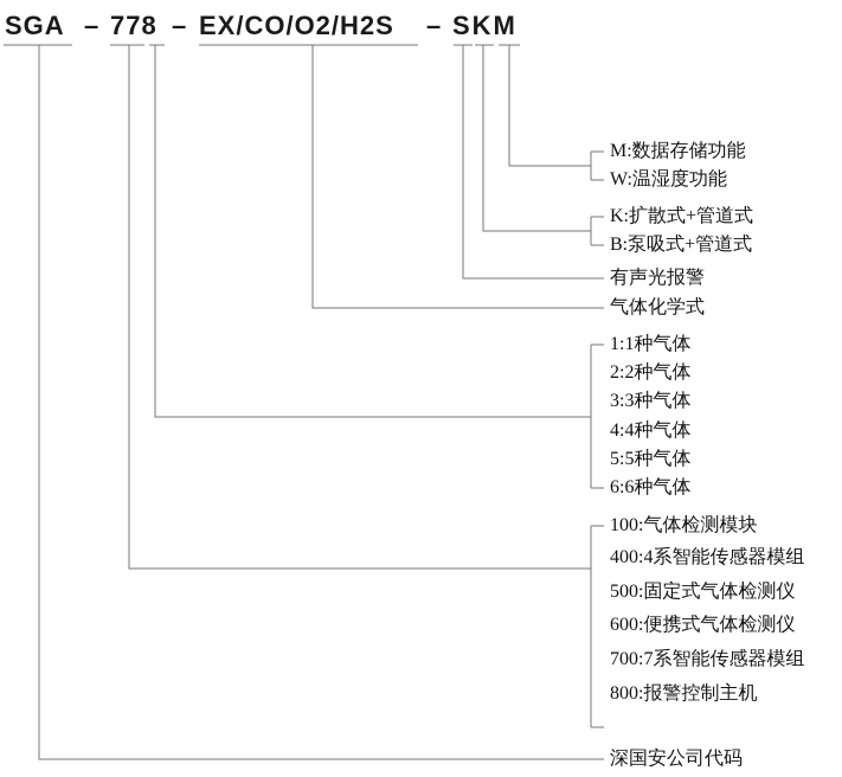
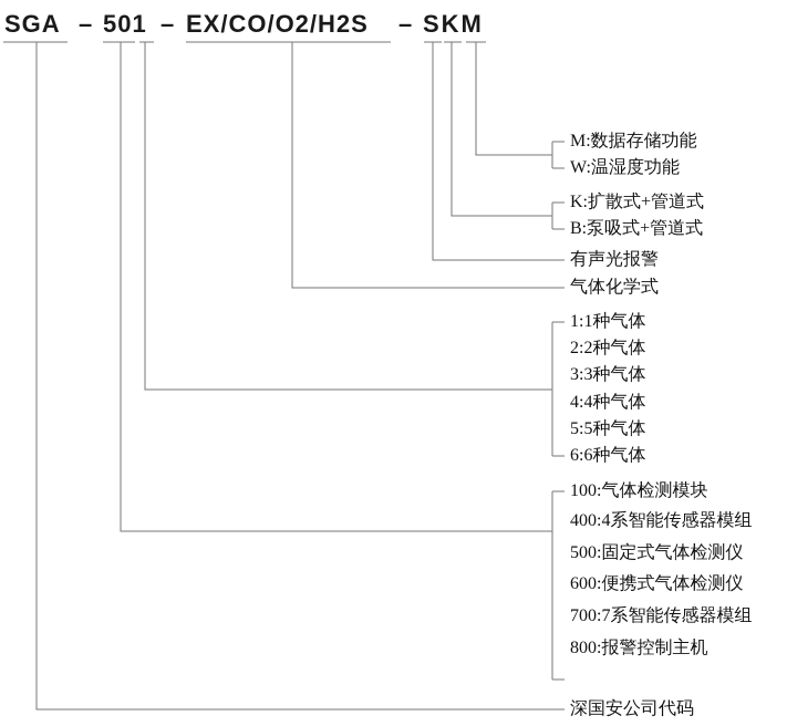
  SGA
  –
- 778
+ 501
  –
  EX/CO/O2/H2S
  –
  SKM
  M:数据存储功能
  W:温湿度功能
  K:扩散式+管道式
  B:泵吸式+管道式
  有声光报警
  气体化学式
  1:1种气体
  2:2种气体
  3:3种气体
  4:4种气体
  5:5种气体
  6:6种气体
  100:气体检测模块
  400:4系智能传感器模组
  500:固定式气体检测仪
  600:便携式气体检测仪
  700:7系智能传感器模组
  800:报警控制主机
  深国安公司代码
